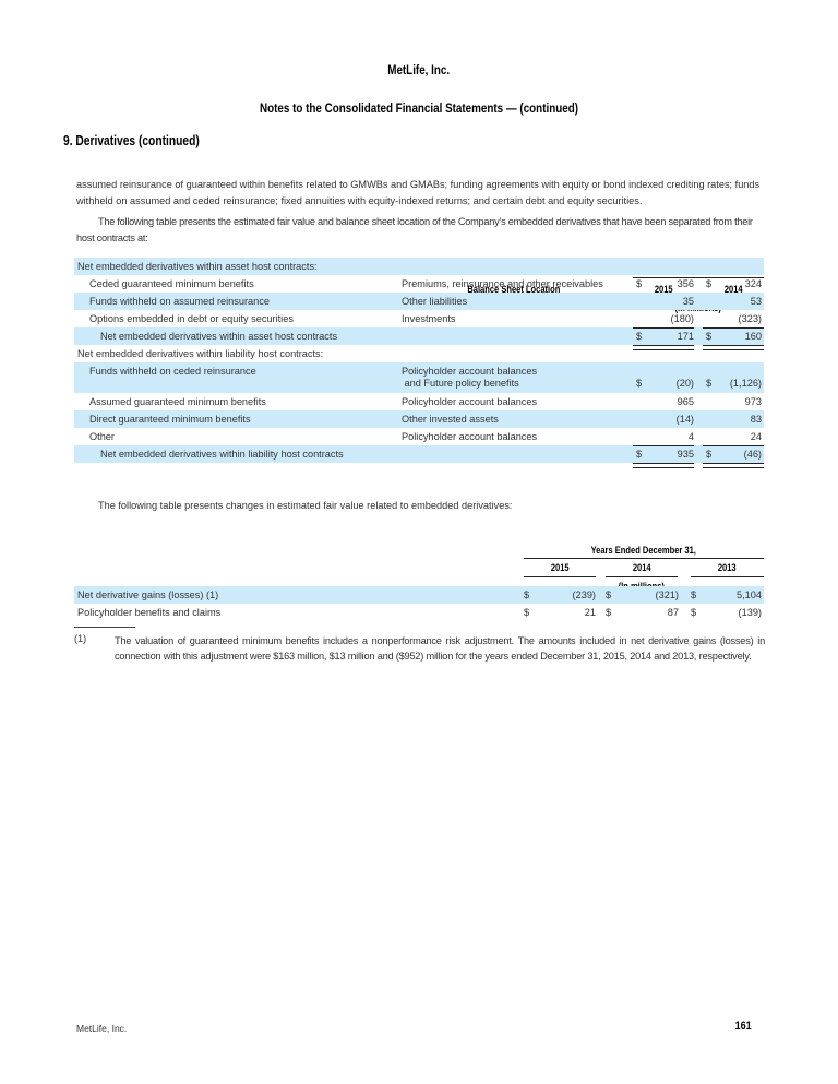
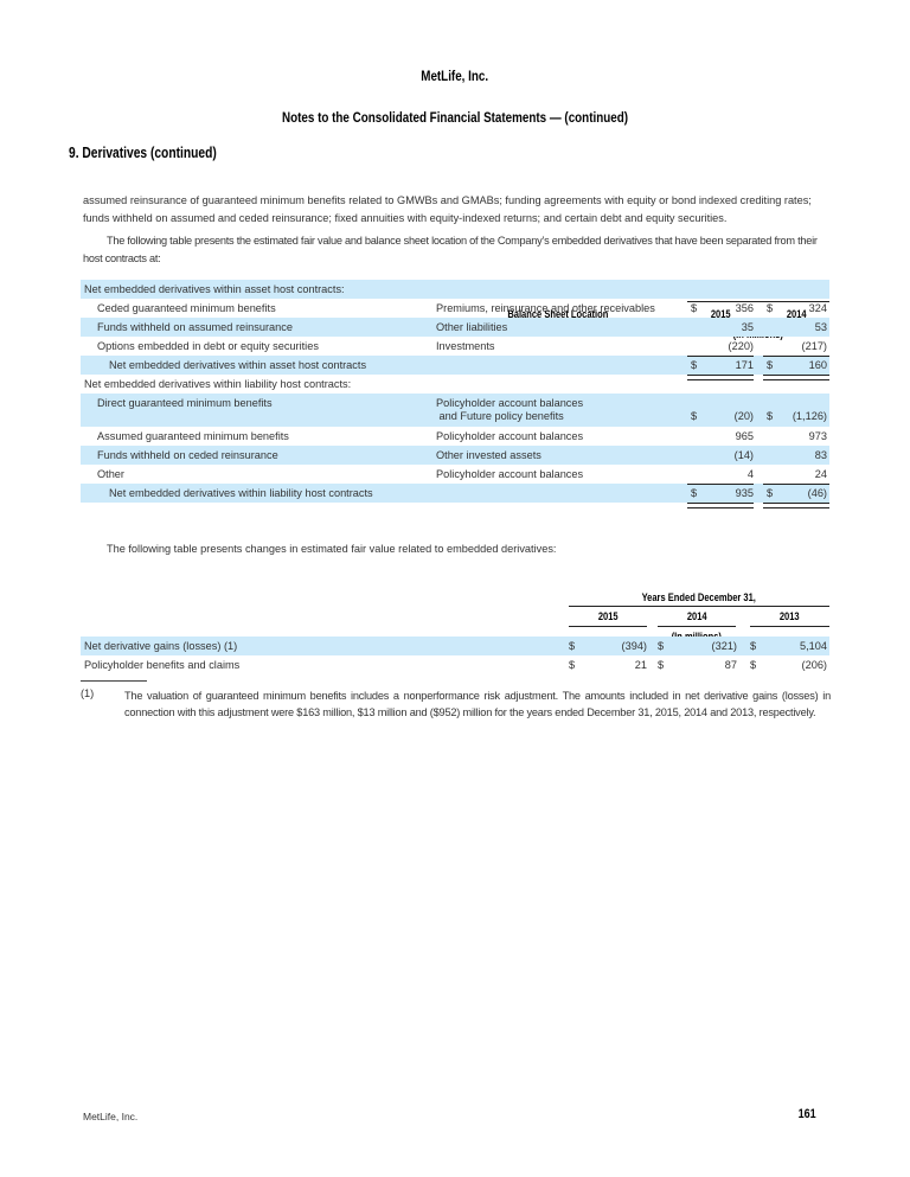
  MetLife, Inc.
  Notes to the Consolidated Financial Statements — (continued)
  9. Derivatives (continued)
- assumed reinsurance of guaranteed within benefits related to GMWBs and GMABs; funding agreements with equity or bond indexed crediting rates; funds withheld on assumed and ceded reinsurance; fixed annuities with equity-indexed returns; and certain debt and equity securities.
+ assumed reinsurance of guaranteed minimum benefits related to GMWBs and GMABs; funding agreements with equity or bond indexed crediting rates; funds withheld on assumed and ceded reinsurance; fixed annuities with equity-indexed returns; and certain debt and equity securities.
  The following table presents the estimated fair value and balance sheet location of the Company’s embedded derivatives that have been separated from their host contracts at:
  Balance Sheet Location
  2015
  2014
  Net embedded derivatives within asset host contracts:
  Ceded guaranteed minimum benefits
  Premiums, reinsurance and other receivables
  $
  356
  $
  324
  Funds withheld on assumed reinsurance
  Other liabilities
  35
  53
  Options embedded in debt or equity securities
  Investments
- (180)
+ (220)
- (323)
+ (217)
  Net embedded derivatives within asset host contracts
  $
  171
  $
  160
  Net embedded derivatives within liability host contracts:
- Funds withheld on ceded reinsurance
+ Direct guaranteed minimum benefits
  Policyholder account balances
  and Future policy benefits
  $
  (20)
  $
  (1,126)
  Assumed guaranteed minimum benefits
  Policyholder account balances
  965
  973
- Direct guaranteed minimum benefits
+ Funds withheld on ceded reinsurance
  Other invested assets
  (14)
  83
  Other
  Policyholder account balances
  4
  24
  Net embedded derivatives within liability host contracts
  $
  935
  $
  (46)
  The following table presents changes in estimated fair value related to embedded derivatives:
  Years Ended December 31,
  2015
  2014
  2013
  Net derivative gains (losses) (1)
  $
- (239)
+ (394)
  $
  (321)
  $
  5,104
  Policyholder benefits and claims
  $
  21
  $
  87
  $
- (139)
+ (206)
  (1)
  The valuation of guaranteed minimum benefits includes a nonperformance risk adjustment. The amounts included in net derivative gains (losses) in connection with this adjustment were $163 million, $13 million and ($952) million for the years ended December 31, 2015, 2014 and 2013, respectively.
  MetLife, Inc.
  161
